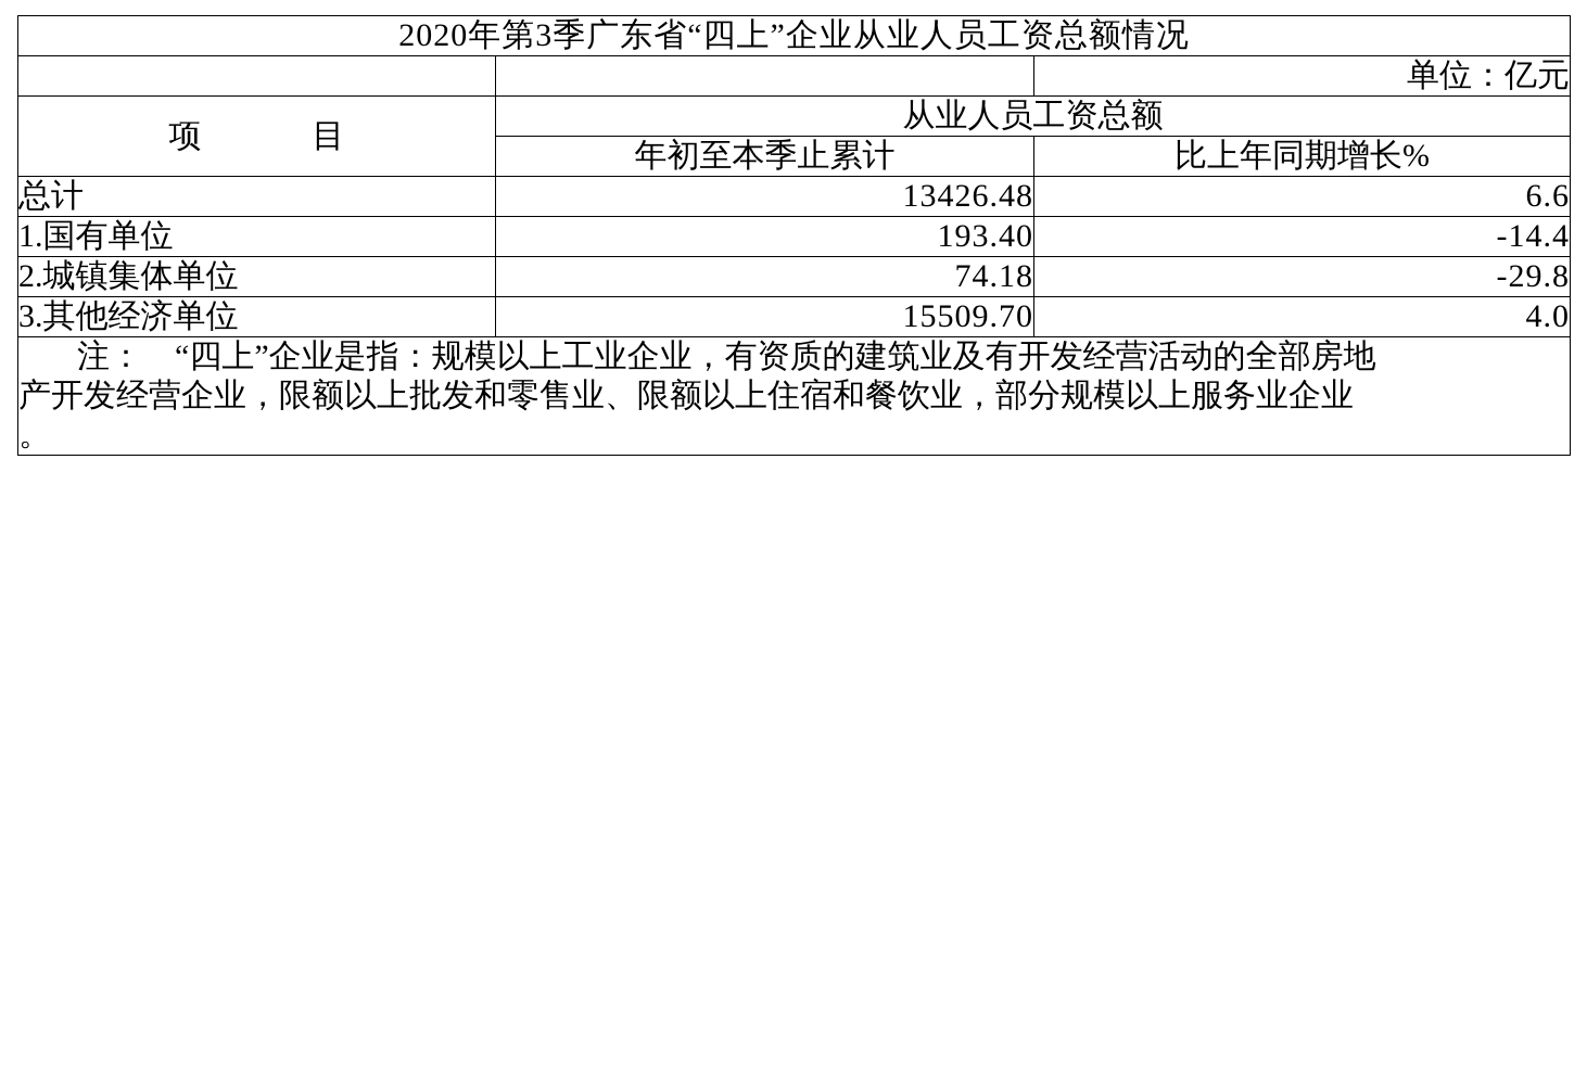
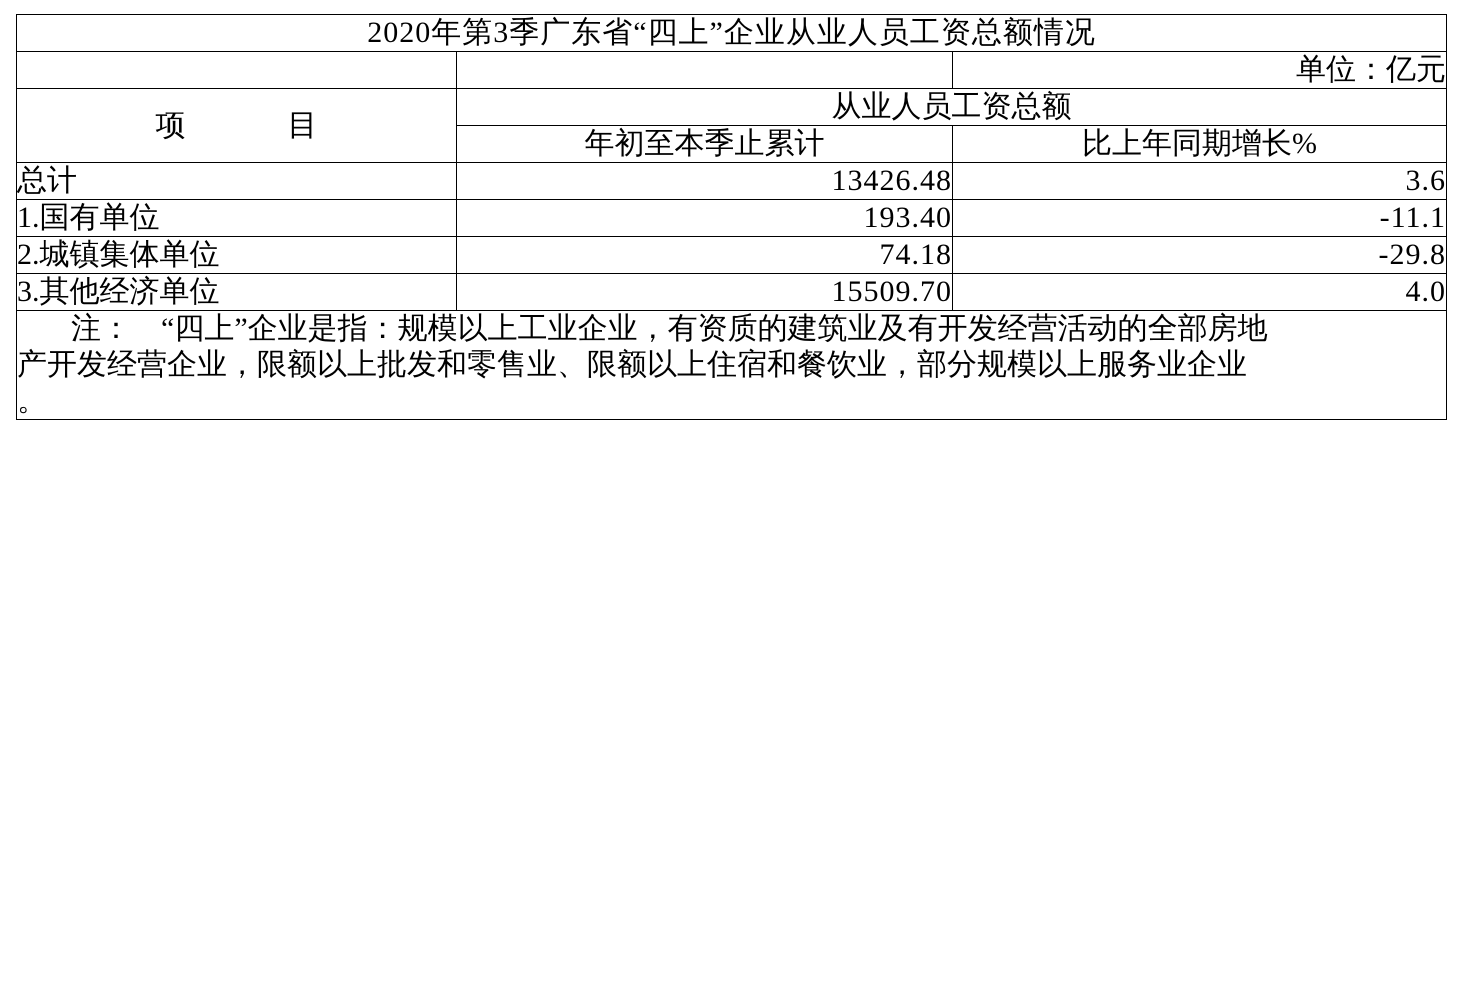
  2020年第3季广东省“四上”企业从业人员工资总额情况
  		单位：亿元
  项 目	从业人员工资总额
  年初至本季止累计	比上年同期增长%
- 总计	13426.48	6.6
+ 总计	13426.48	3.6
- 1.国有单位	193.40	-14.4
+ 1.国有单位	193.40	-11.1
  2.城镇集体单位	74.18	-29.8
  3.其他经济单位	15509.70	4.0
  注： “四上”企业是指：规模以上工业企业，有资质的建筑业及有开发经营活动的全部房地 产开发经营企业，限额以上批发和零售业、限额以上住宿和餐饮业，部分规模以上服务业企业 。
